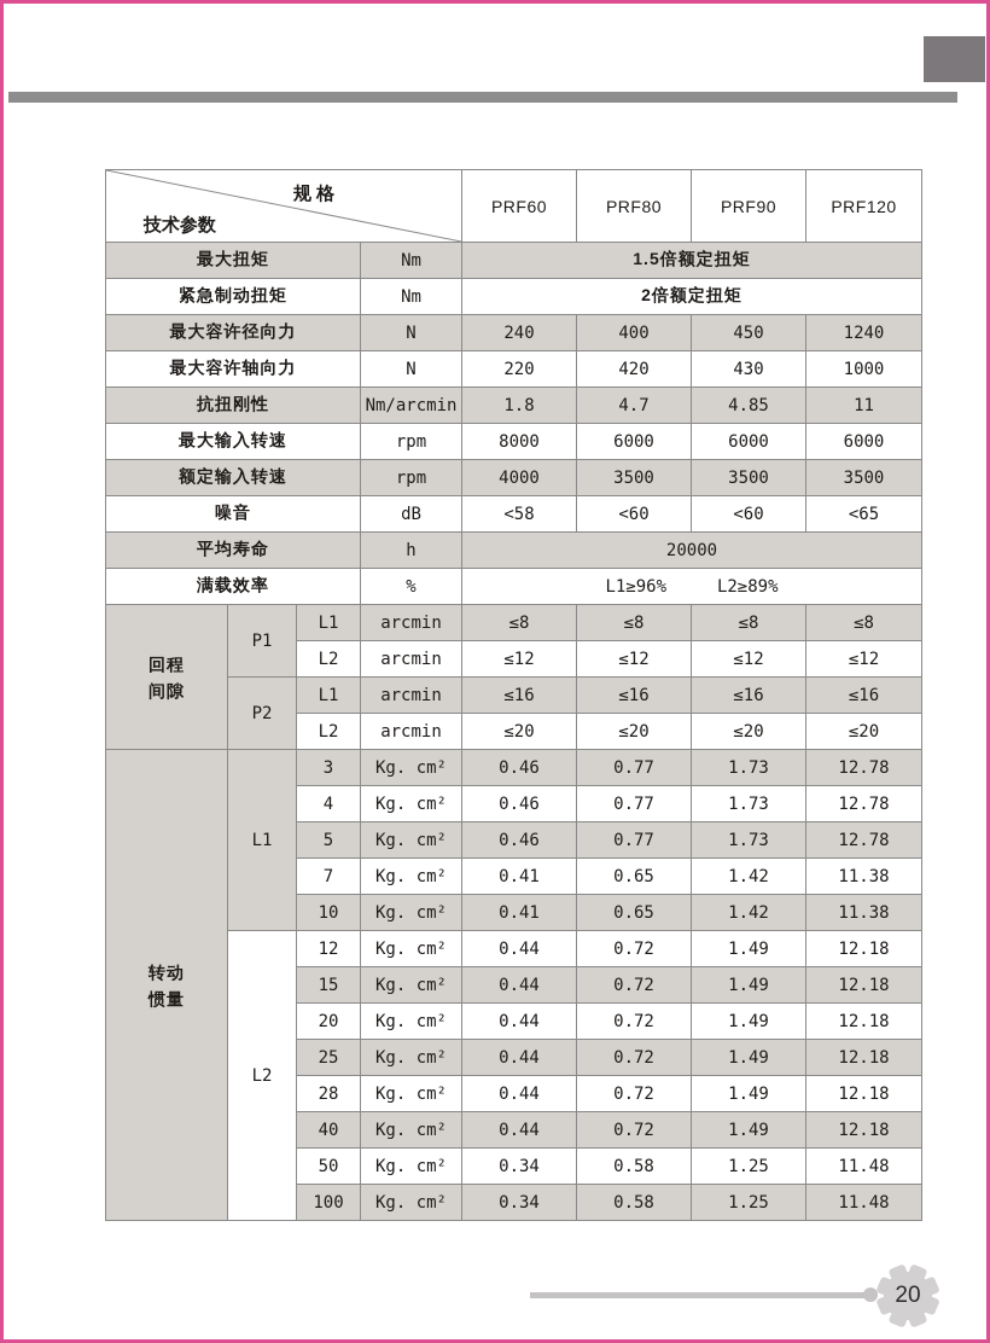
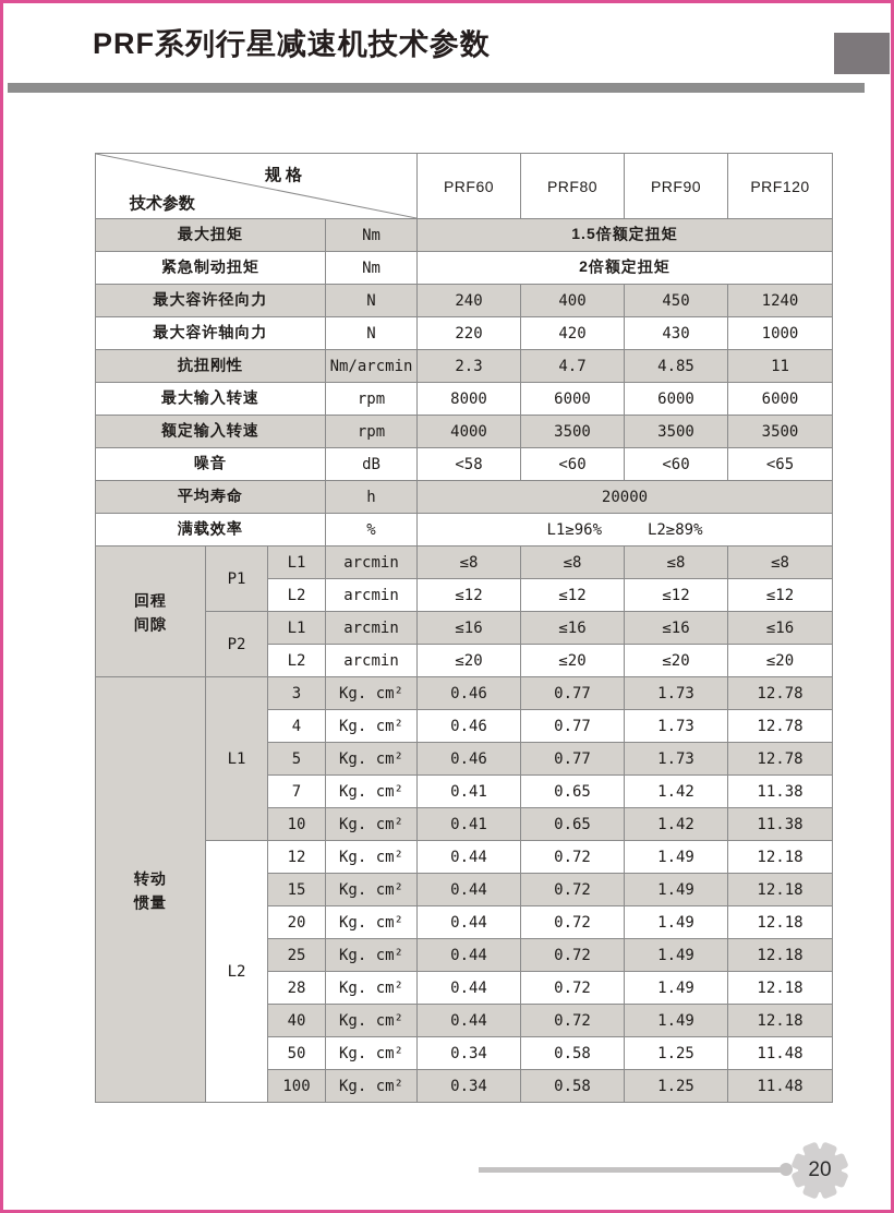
+ PRF系列行星减速机技术参数
  规 格 技术参数	PRF60	PRF80	PRF90	PRF120
  最大扭矩	Nm	1.5倍额定扭矩
  紧急制动扭矩	Nm	2倍额定扭矩
  最大容许径向力	N	240	400	450	1240
  最大容许轴向力	N	220	420	430	1000
- 抗扭刚性	Nm/arcmin	1.8	4.7	4.85	11
+ 抗扭刚性	Nm/arcmin	2.3	4.7	4.85	11
  最大输入转速	rpm	8000	6000	6000	6000
  额定输入转速	rpm	4000	3500	3500	3500
  噪音	dB	<58	<60	<60	<65
  平均寿命	h	20000
  满载效率	%	L1≥96% L2≥89%
  回程 间隙	P1	L1	arcmin	≤8	≤8	≤8	≤8
  L2	arcmin	≤12	≤12	≤12	≤12
  P2	L1	arcmin	≤16	≤16	≤16	≤16
  L2	arcmin	≤20	≤20	≤20	≤20
  转动 惯量	L1	3	Kg. cm²	0.46	0.77	1.73	12.78
  4	Kg. cm²	0.46	0.77	1.73	12.78
  5	Kg. cm²	0.46	0.77	1.73	12.78
  7	Kg. cm²	0.41	0.65	1.42	11.38
  10	Kg. cm²	0.41	0.65	1.42	11.38
  L2	12	Kg. cm²	0.44	0.72	1.49	12.18
  15	Kg. cm²	0.44	0.72	1.49	12.18
  20	Kg. cm²	0.44	0.72	1.49	12.18
  25	Kg. cm²	0.44	0.72	1.49	12.18
  28	Kg. cm²	0.44	0.72	1.49	12.18
  40	Kg. cm²	0.44	0.72	1.49	12.18
  50	Kg. cm²	0.34	0.58	1.25	11.48
  100	Kg. cm²	0.34	0.58	1.25	11.48
  20
